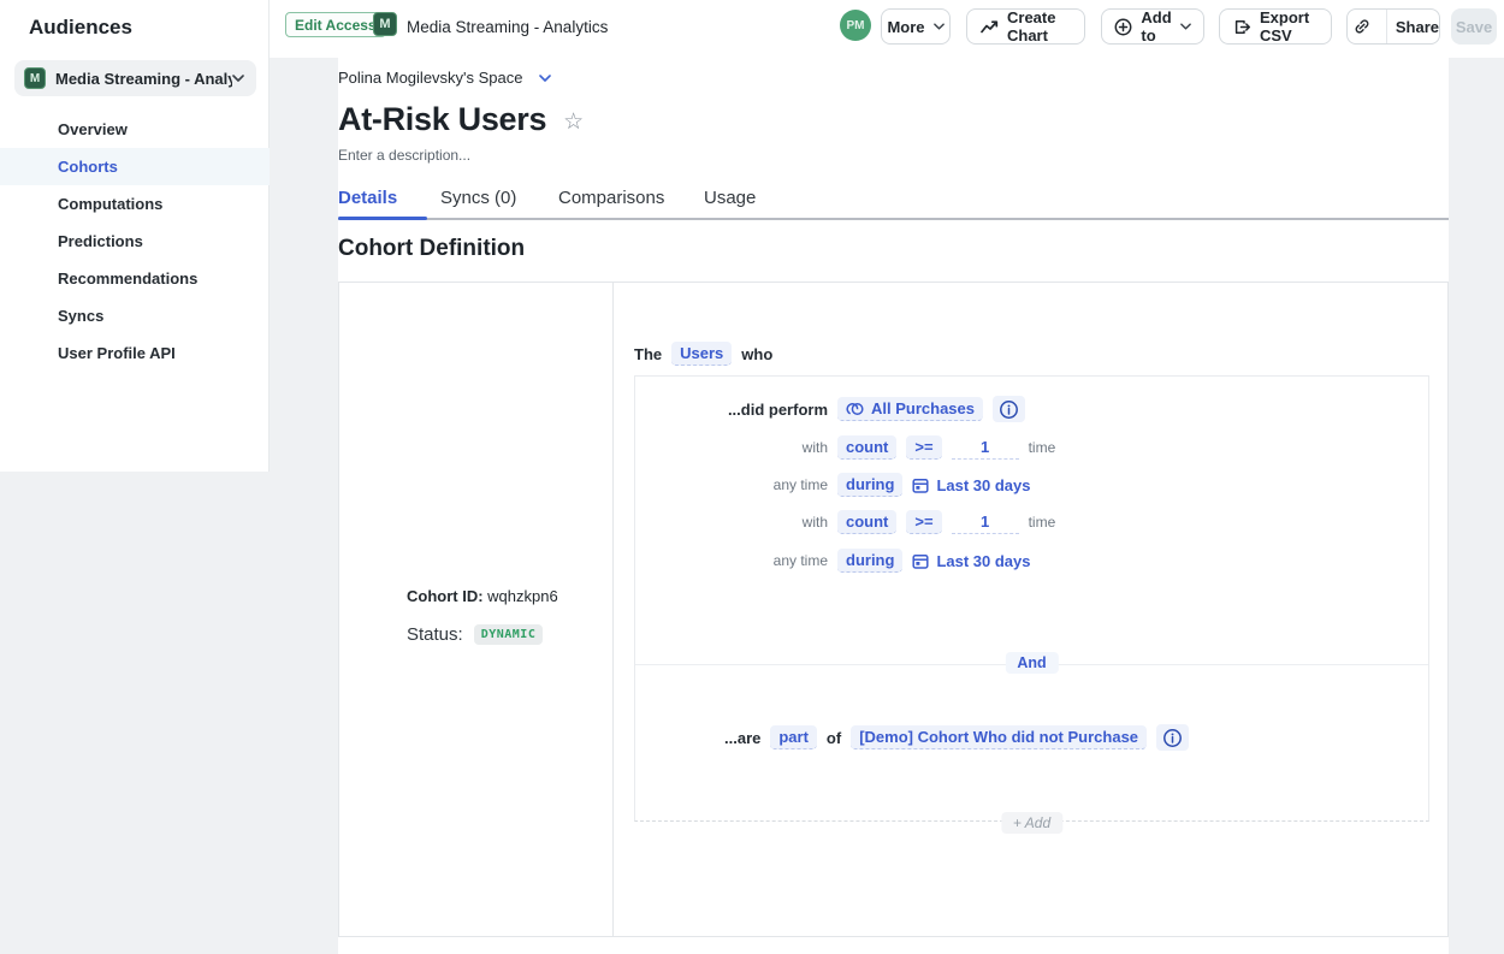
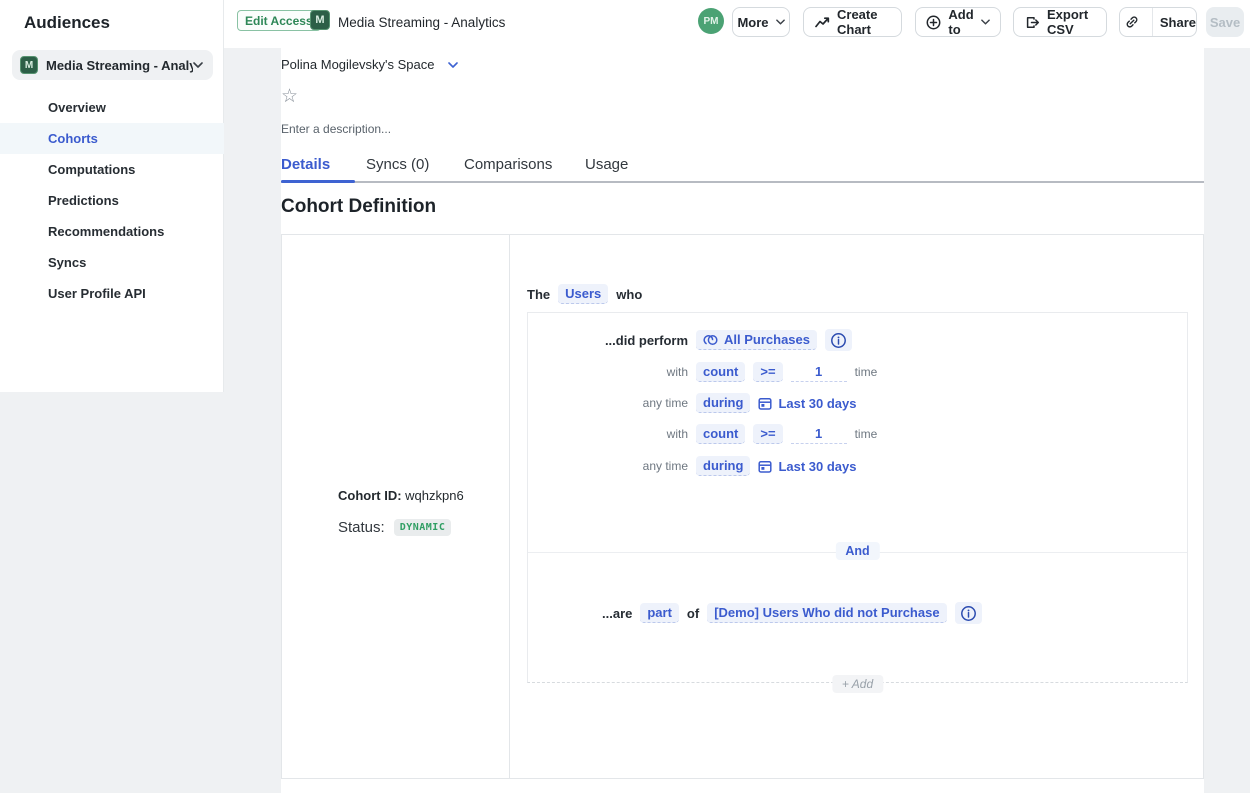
  Audiences
  M
  Media Streaming - Analy
  Overview
  Cohorts
  Computations
  Predictions
  Recommendations
  Syncs
  User Profile API
  Edit Acces
  M
  Media Streaming - Analytics
  PM
  More
  Create Chart
  Add to
  Export CSV
  Share
  Save
  Polina Mogilevsky's Space
- At-Risk Users
  ☆
  Enter a description...
  Details
  Syncs (0)
  Comparisons
  Usage
  Cohort Definition
  Cohort ID: wqhzkpn6
  Status:
  DYNAMIC
  The
  Users
  who
  ...did perform
  All Purchases
  with
  count
  >=
  1
  time
  any time
  during
  Last 30 days
  with
  count
  >=
  1
  time
  any time
  during
  Last 30 days
  And
  ...are
  part
  of
- [Demo] Cohort Who did not Purchase
+ [Demo] Users Who did not Purchase
  + Add
